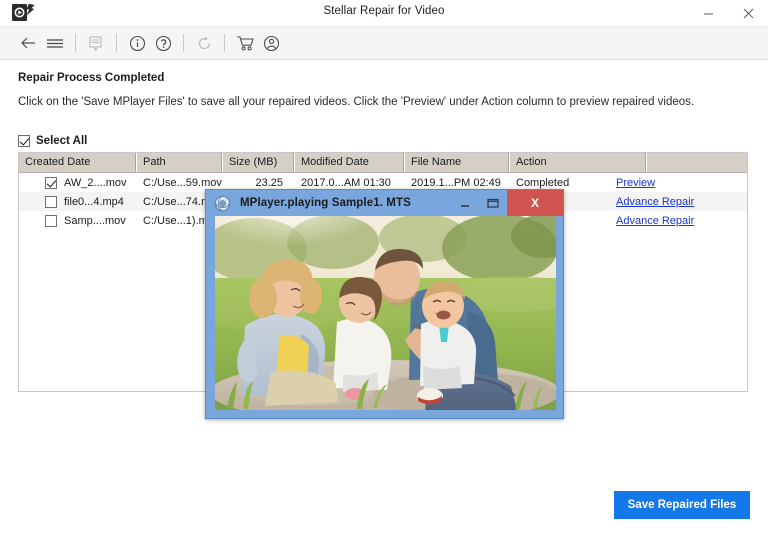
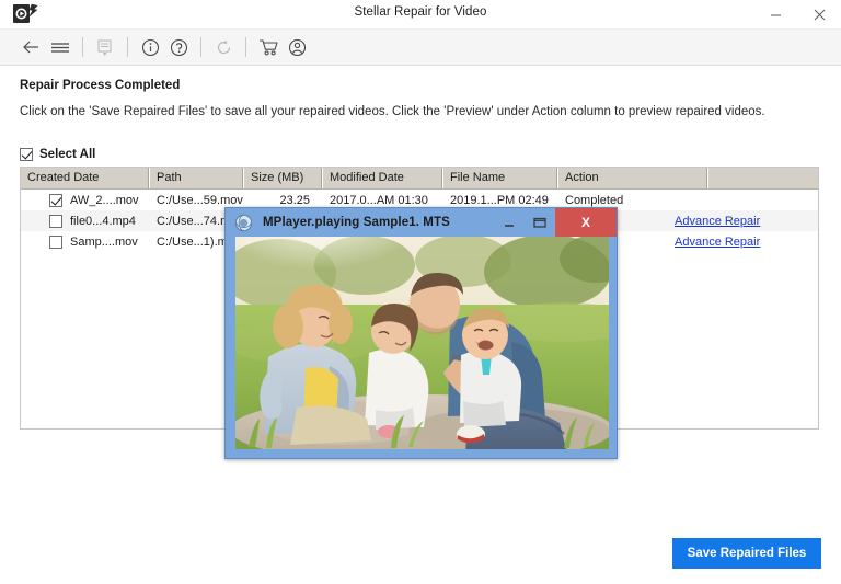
  Stellar Repair for Video
  Repair Process Completed
- Click on the 'Save MPlayer Files' to save all your repaired videos. Click the 'Preview' under Action column to preview repaired videos.
+ Click on the 'Save Repaired Files' to save all your repaired videos. Click the 'Preview' under Action column to preview repaired videos.
  Select All
  Created Date
  Path
  Size (MB)
  Modified Date
  File Name
  Action
  AW_2....mov
  C:/Use...59.mov
  23.25
  2017.0...AM 01:30
  2019.1...PM 02:49
  Completed
- Preview
  file0...4.mp4
  C:/Use...74.
  Advance Repair
  Samp....mov
  C:/Use...1).m
  Advance Repair
  MPlayer.playing Sample1. MTS
  X
  Save Repaired Files
